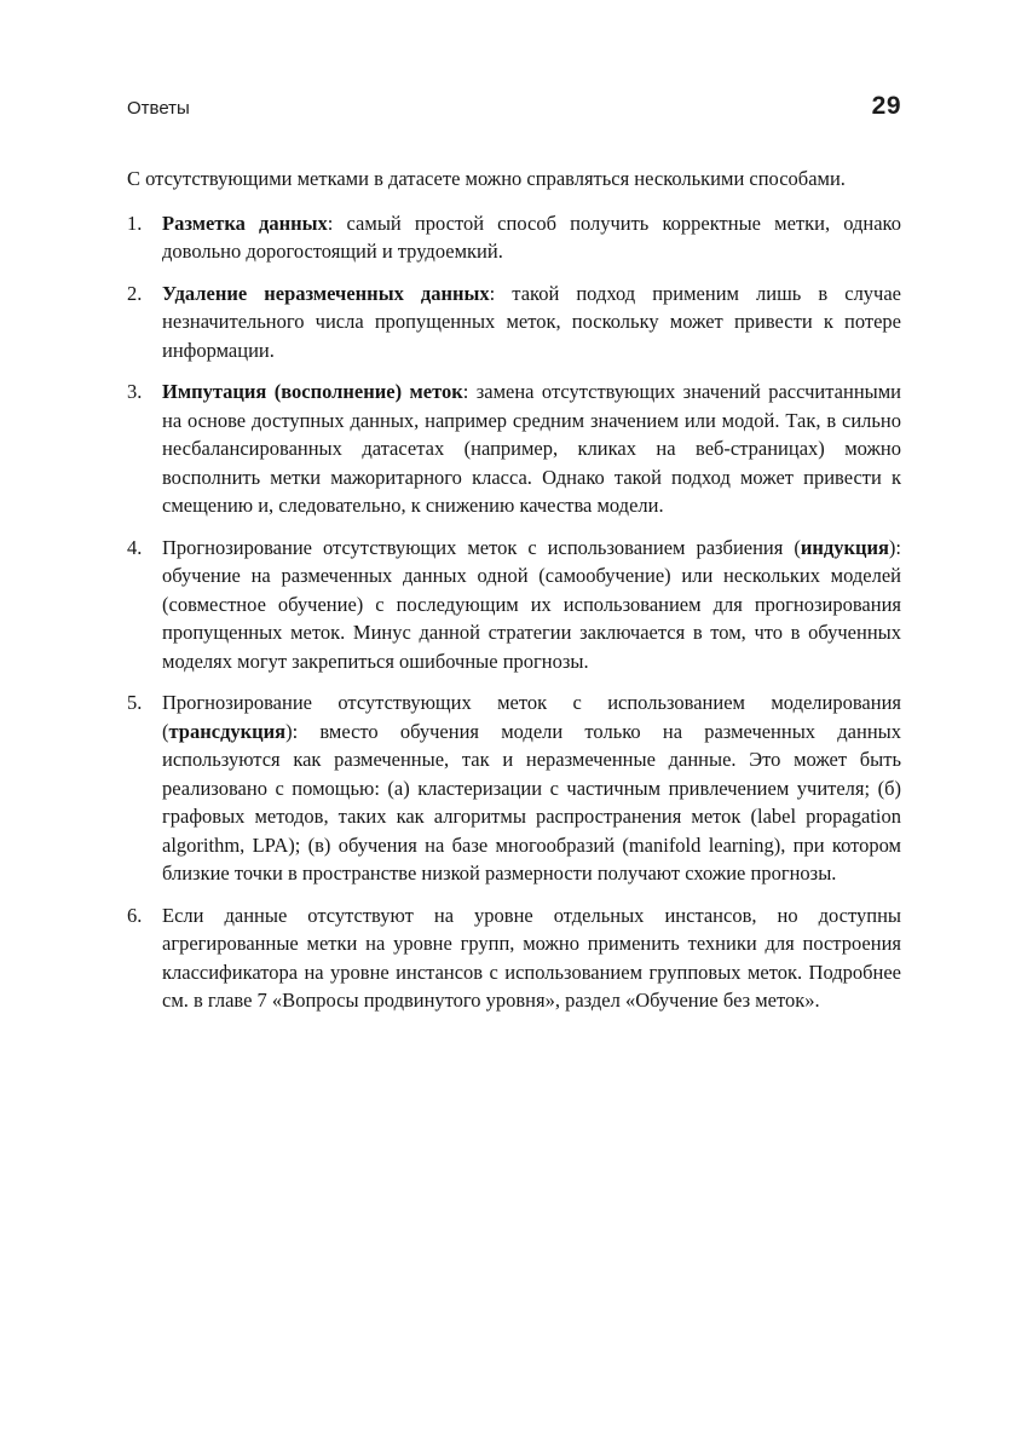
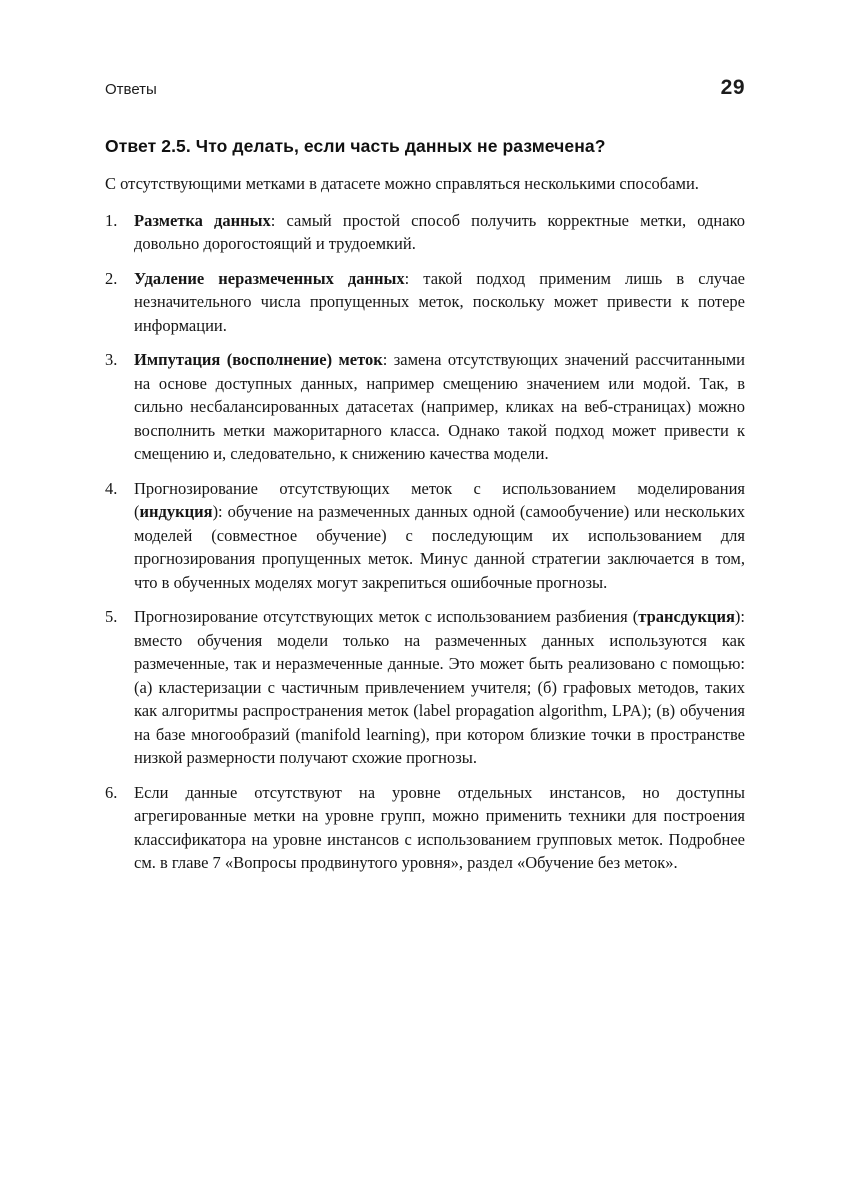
  Ответы
  29
+ Ответ 2.5. Что делать, если часть данных не размечена?
  С отсутствующими метками в датасете можно справляться несколькими способами.
  1.
  Разметка данных: самый простой способ получить корректные метки, однако довольно дорогостоящий и трудоемкий.
  2.
  Удаление неразмеченных данных: такой подход применим лишь в случае незначительного числа пропущенных меток, поскольку может привести к потере информации.
  3.
- Импутация (восполнение) меток: замена отсутствующих значений рассчитанными на основе доступных данных, например средним значением или модой. Так, в сильно несбалансированных датасетах (например, кликах на веб-страницах) можно восполнить метки мажоритарного класса. Однако такой подход может привести к смещению и, следовательно, к снижению качества модели.
+ Импутация (восполнение) меток: замена отсутствующих значений рассчитанными на основе доступных данных, например смещению значением или модой. Так, в сильно несбалансированных датасетах (например, кликах на веб-страницах) можно восполнить метки мажоритарного класса. Однако такой подход может привести к смещению и, следовательно, к снижению качества модели.
  4.
- Прогнозирование отсутствующих меток с использованием разбиения (индукция): обучение на размеченных данных одной (самообучение) или нескольких моделей (совместное обучение) с последующим их использованием для прогнозирования пропущенных меток. Минус данной стратегии заключается в том, что в обученных моделях могут закрепиться ошибочные прогнозы.
+ Прогнозирование отсутствующих меток с использованием моделирования (индукция): обучение на размеченных данных одной (самообучение) или нескольких моделей (совместное обучение) с последующим их использованием для прогнозирования пропущенных меток. Минус данной стратегии заключается в том, что в обученных моделях могут закрепиться ошибочные прогнозы.
  5.
- Прогнозирование отсутствующих меток с использованием моделирования (трансдукция): вместо обучения модели только на размеченных данных используются как размеченные, так и неразмеченные данные. Это может быть реализовано с помощью: (а) кластеризации с частичным привлечением учителя; (б) графовых методов, таких как алгоритмы распространения меток (label propagation algorithm, LPA); (в) обучения на базе многообразий (manifold learning), при котором близкие точки в пространстве низкой размерности получают схожие прогнозы.
+ Прогнозирование отсутствующих меток с использованием разбиения (трансдукция): вместо обучения модели только на размеченных данных используются как размеченные, так и неразмеченные данные. Это может быть реализовано с помощью: (а) кластеризации с частичным привлечением учителя; (б) графовых методов, таких как алгоритмы распространения меток (label propagation algorithm, LPA); (в) обучения на базе многообразий (manifold learning), при котором близкие точки в пространстве низкой размерности получают схожие прогнозы.
  6.
  Если данные отсутствуют на уровне отдельных инстансов, но доступны агрегированные метки на уровне групп, можно применить техники для построения классификатора на уровне инстансов с использованием групповых меток. Подробнее см. в главе 7 «Вопросы продвинутого уровня», раздел «Обучение без меток».
